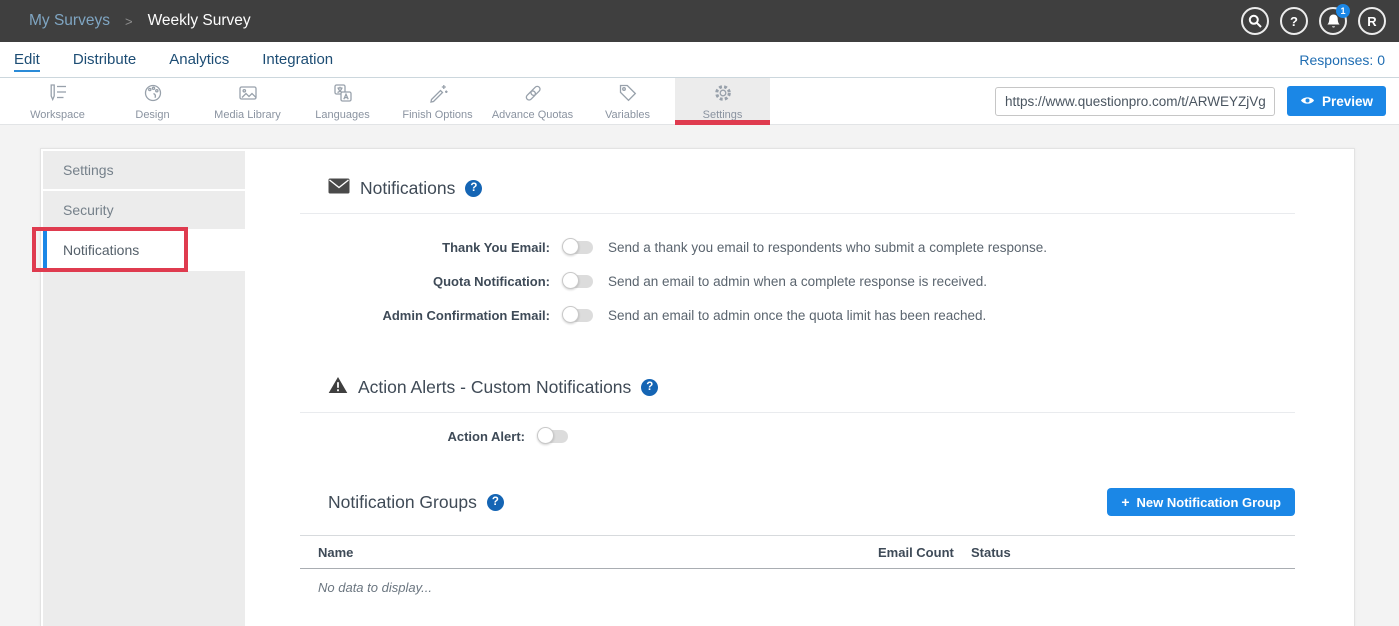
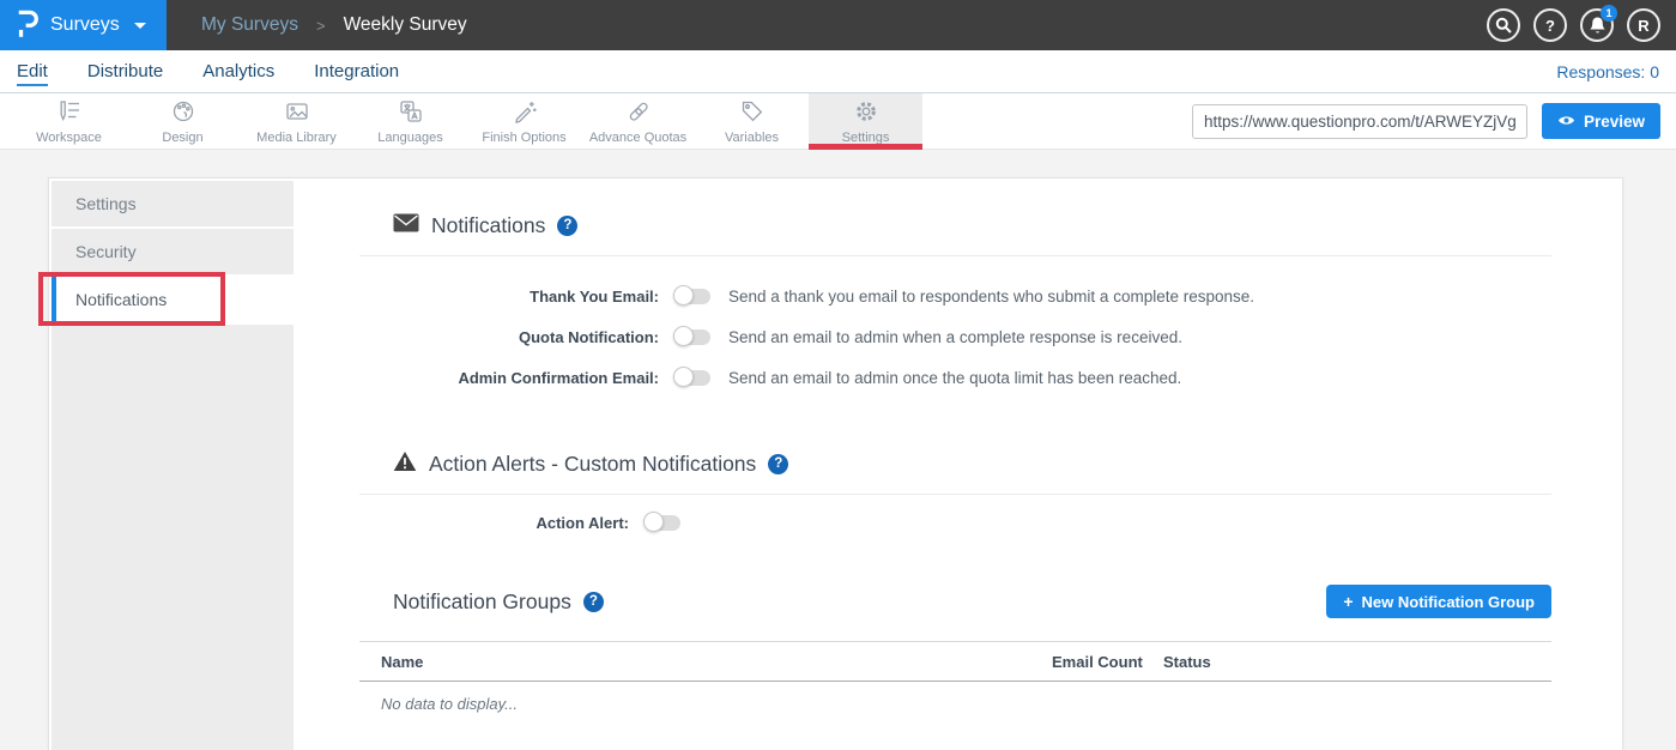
+ Surveys
  My Surveys
  >
  Weekly Survey
  ?
  1
  R
  Edit
  Distribute
  Analytics
  Integration
  Responses: 0
  Workspace
  Design
  Media Library
  Languages
  Finish Options
  Advance Quotas
  Variables
  Settings
  https://www.questionpro.com/t/ARWEYZjVg
  Preview
  Settings
  Security
  Notifications
  Notifications
  ?
  Thank You Email:
  Send a thank you email to respondents who submit a complete response.
  Quota Notification:
  Send an email to admin when a complete response is received.
  Admin Confirmation Email:
  Send an email to admin once the quota limit has been reached.
  Action Alerts - Custom Notifications
  ?
  Action Alert:
  Notification Groups
  ?
  +
  New Notification Group
  Name
  Email Count
  Status
  No data to display...
